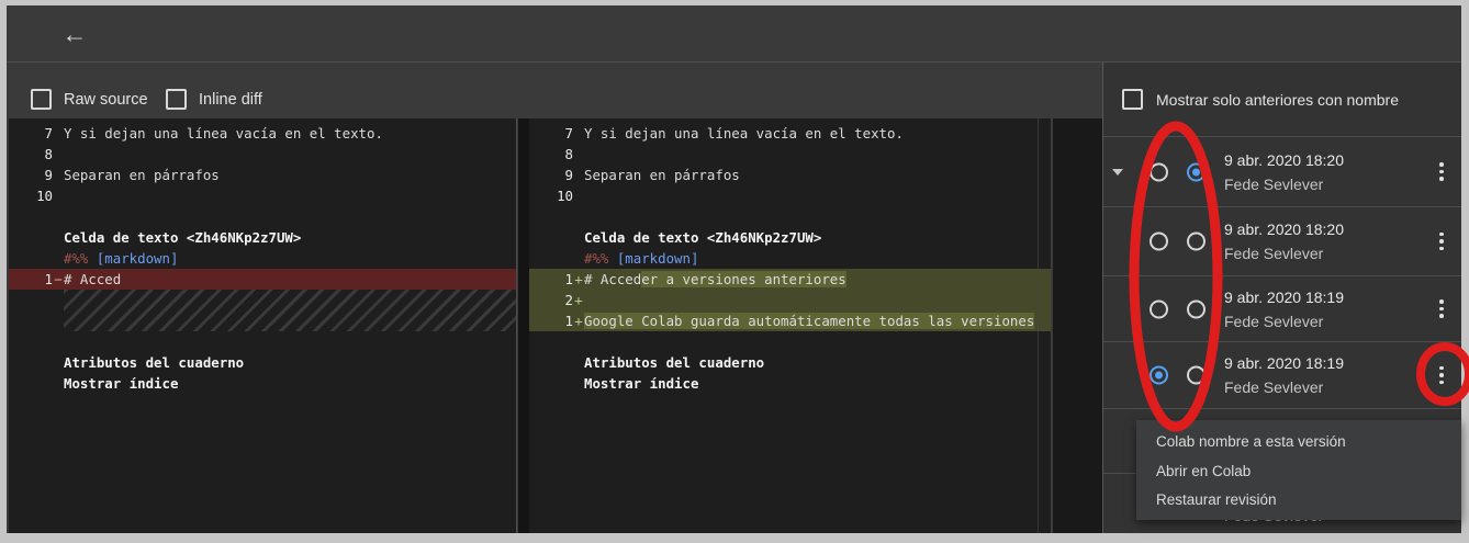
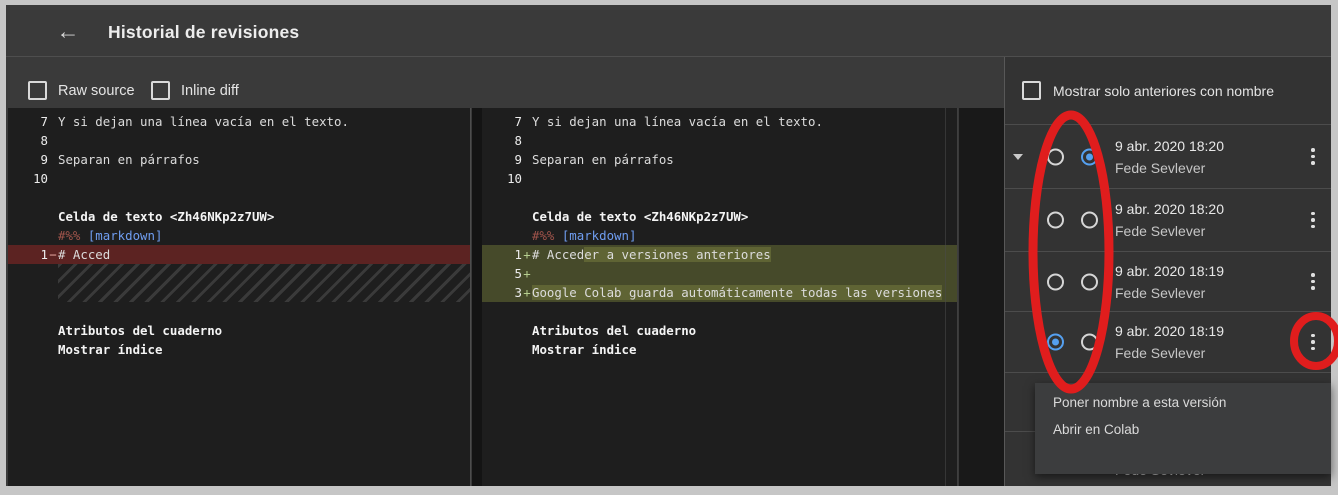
  ←
+ Historial de revisiones
  Raw source
  Inline diff
  7 Y si dejan una línea vacía en el texto.
  8
  9 Separan en párrafos
  10
  Celda de texto <Zh46NKp2z7UW>
  #%% [markdown]
  1−# Acced
  Atributos del cuaderno
  Mostrar índice
  7 Y si dejan una línea vacía en el texto.
  8
  9 Separan en párrafos
  10
  Celda de texto <Zh46NKp2z7UW>
  #%% [markdown]
  1+# Acceder a versiones anteriores
- 2+
+ 5+
- 1+Google Colab guarda automáticamente todas las versiones
+ 3+Google Colab guarda automáticamente todas las versiones
  Atributos del cuaderno
  Mostrar índice
  Mostrar solo anteriores con nombre
  9 abr. 2020 18:20
  Fede Sevlever
  9 abr. 2020 18:20
  Fede Sevlever
  9 abr. 2020 18:19
  Fede Sevlever
  9 abr. 2020 18:19
  Fede Sevlever
- Colab nombre a esta versión
+ Poner nombre a esta versión
  Abrir en Colab
- Restaurar revisión
